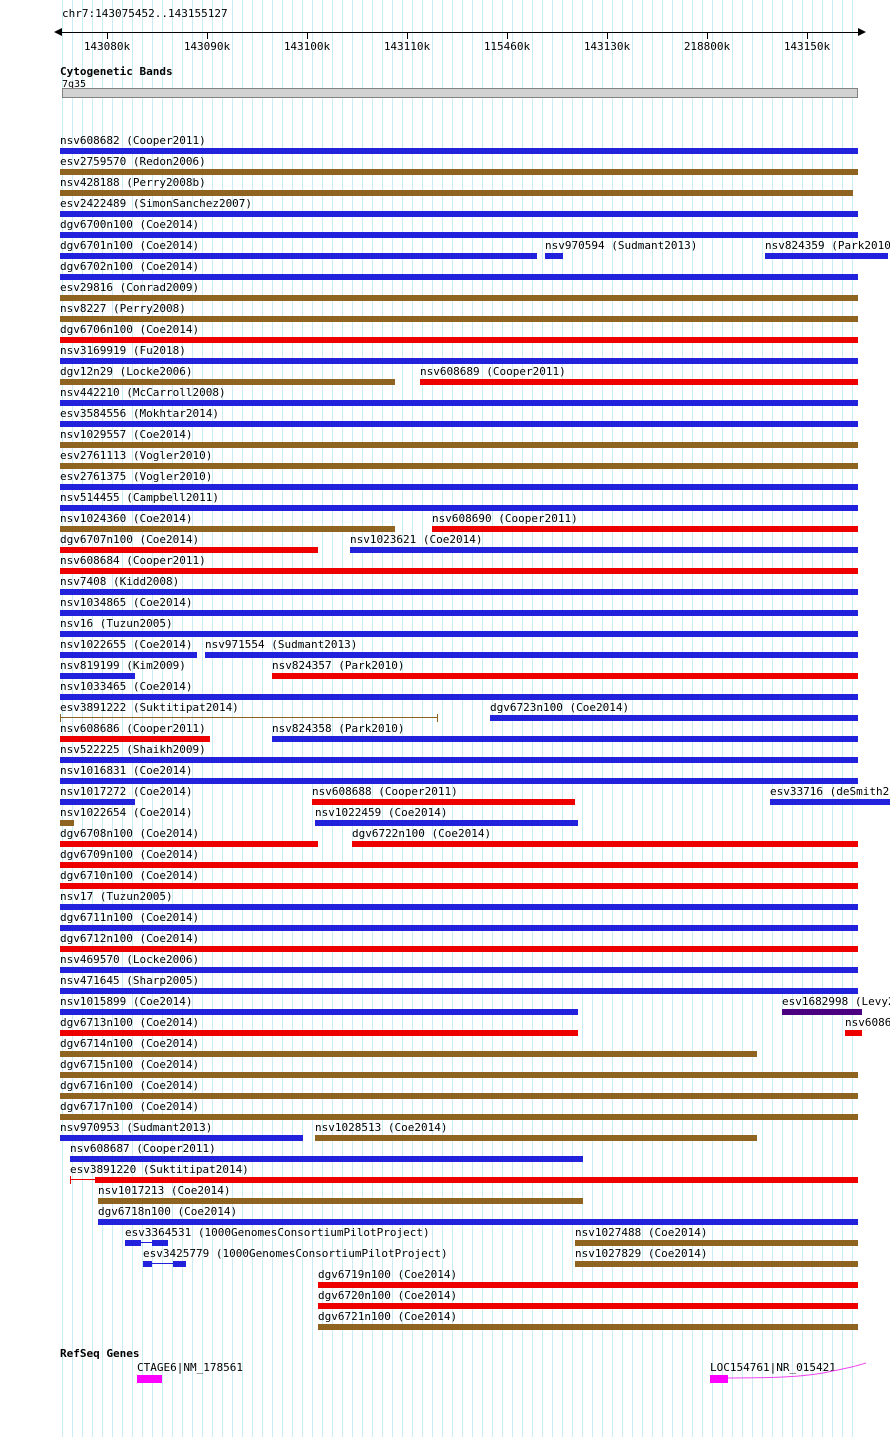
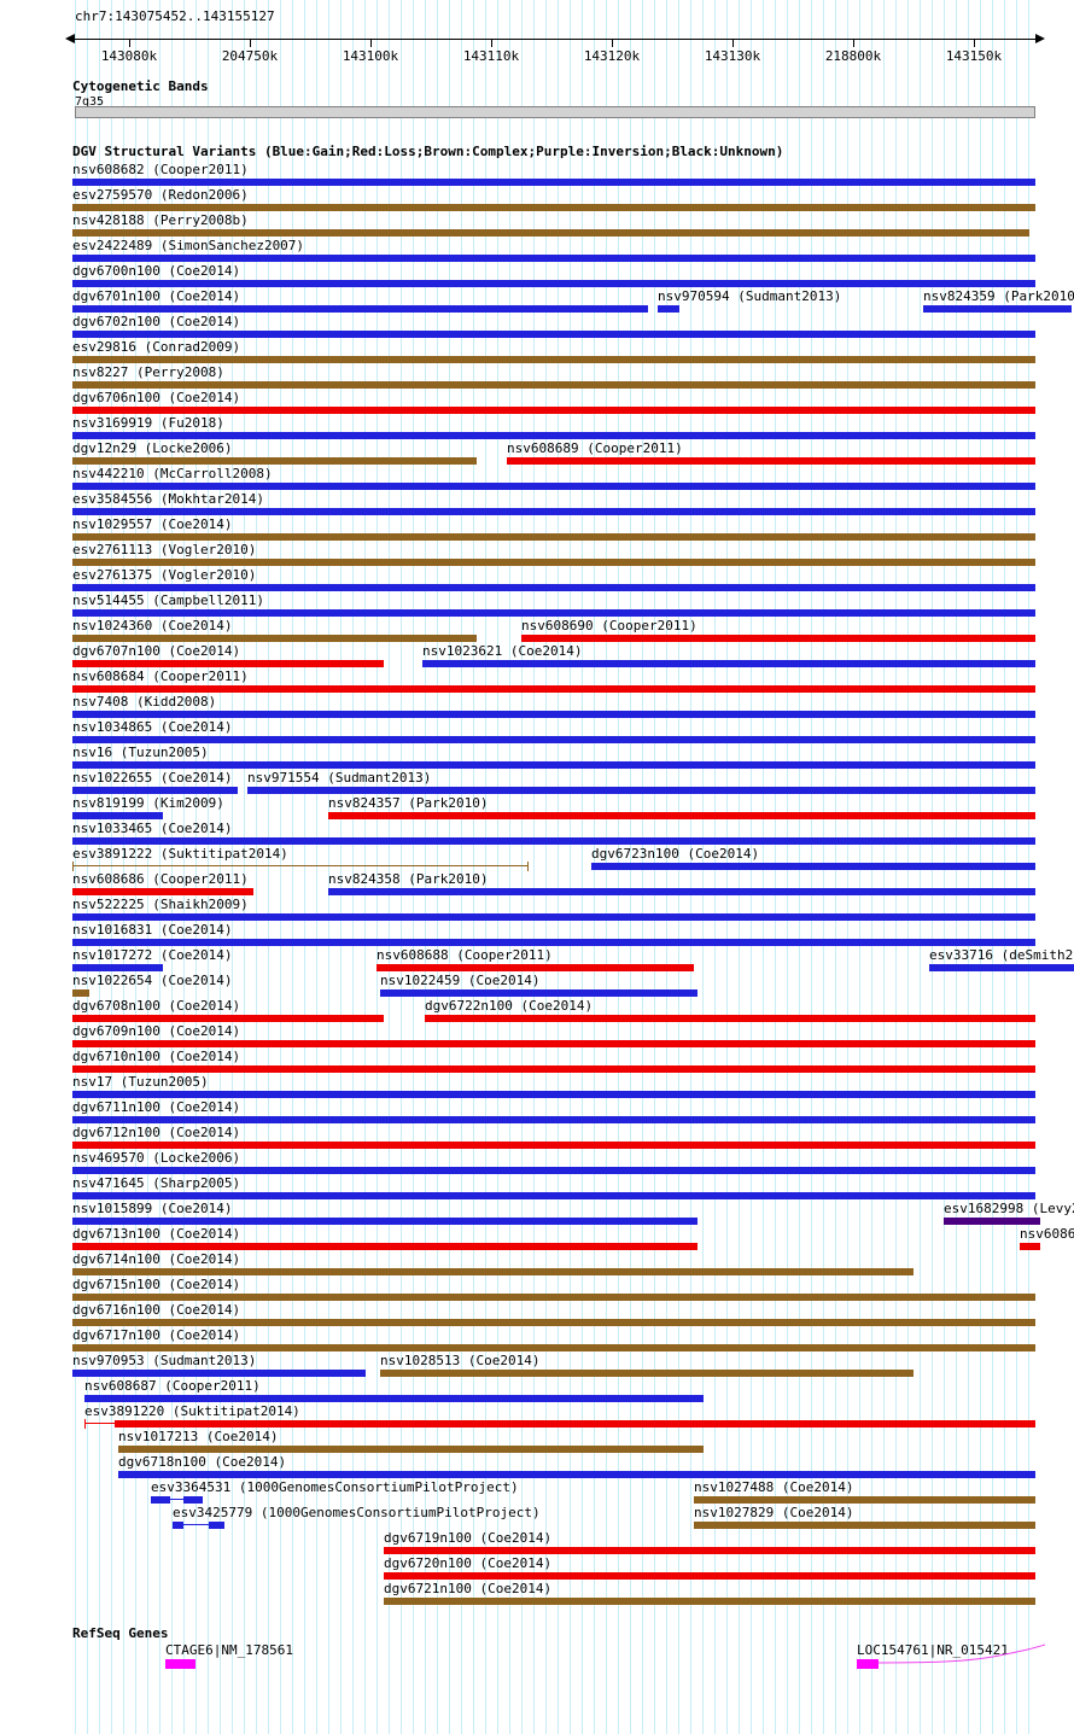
  chr7:143075452..143155127
  143080k
- 143090k
+ 204750k
  143100k
  143110k
- 115460k
+ 143120k
  143130k
  218800k
  143150k
  Cytogenetic Bands
  7q35
+ DGV Structural Variants (Blue:Gain;Red:Loss;Brown:Complex;Purple:Inversion;Black:Unknown)
  nsv608682 (Cooper2011)
  esv2759570 (Redon2006)
  nsv428188 (Perry2008b)
  esv2422489 (SimonSanchez2007)
  dgv6700n100 (Coe2014)
  dgv6701n100 (Coe2014)
  nsv970594 (Sudmant2013)
  nsv824359 (Park2010
  dgv6702n100 (Coe2014)
  esv29816 (Conrad2009)
  nsv8227 (Perry2008)
  dgv6706n100 (Coe2014)
  nsv3169919 (Fu2018)
  dgv12n29 (Locke2006)
  nsv608689 (Cooper2011)
  nsv442210 (McCarroll2008)
  esv3584556 (Mokhtar2014)
  nsv1029557 (Coe2014)
  esv2761113 (Vogler2010)
  esv2761375 (Vogler2010)
  nsv514455 (Campbell2011)
  nsv1024360 (Coe2014)
  nsv608690 (Cooper2011)
  dgv6707n100 (Coe2014)
  nsv1023621 (Coe2014)
  nsv608684 (Cooper2011)
  nsv7408 (Kidd2008)
  nsv1034865 (Coe2014)
  nsv16 (Tuzun2005)
  nsv1022655 (Coe2014)
  nsv971554 (Sudmant2013)
  nsv819199 (Kim2009)
  nsv824357 (Park2010)
  nsv1033465 (Coe2014)
  esv3891222 (Suktitipat2014)
  dgv6723n100 (Coe2014)
  nsv608686 (Cooper2011)
  nsv824358 (Park2010)
  nsv522225 (Shaikh2009)
  nsv1016831 (Coe2014)
  nsv1017272 (Coe2014)
  nsv608688 (Cooper2011)
  esv33716 (deSmith2
  nsv1022654 (Coe2014)
  nsv1022459 (Coe2014)
  dgv6708n100 (Coe2014)
  dgv6722n100 (Coe2014)
  dgv6709n100 (Coe2014)
  dgv6710n100 (Coe2014)
  nsv17 (Tuzun2005)
  dgv6711n100 (Coe2014)
  dgv6712n100 (Coe2014)
  nsv469570 (Locke2006)
  nsv471645 (Sharp2005)
  nsv1015899 (Coe2014)
  esv1682998 (Levy
  dgv6713n100 (Coe2014)
  nsv6086
  dgv6714n100 (Coe2014)
  dgv6715n100 (Coe2014)
  dgv6716n100 (Coe2014)
  dgv6717n100 (Coe2014)
  nsv970953 (Sudmant2013)
  nsv1028513 (Coe2014)
  nsv608687 (Cooper2011)
  esv3891220 (Suktitipat2014)
  nsv1017213 (Coe2014)
  dgv6718n100 (Coe2014)
  esv3364531 (1000GenomesConsortiumPilotProject)
  nsv1027488 (Coe2014)
  esv3425779 (1000GenomesConsortiumPilotProject)
  nsv1027829 (Coe2014)
  dgv6719n100 (Coe2014)
  dgv6720n100 (Coe2014)
  dgv6721n100 (Coe2014)
  RefSeq Genes
  CTAGE6|NM_178561
  LOC154761|NR_015421
